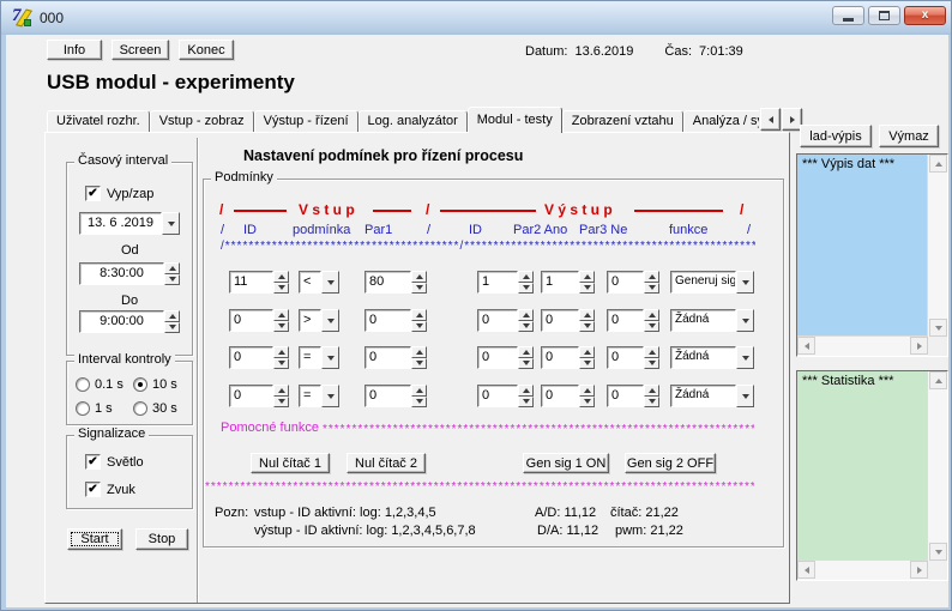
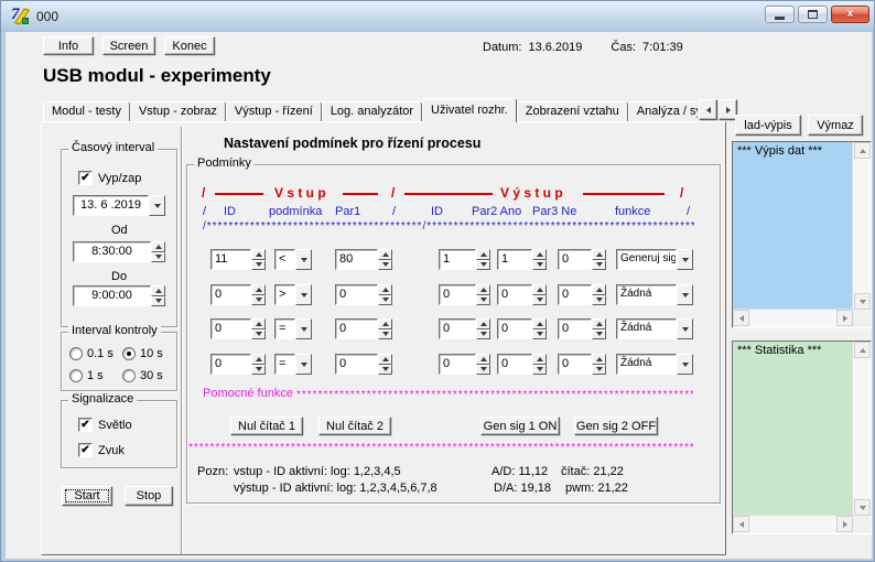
  7
  000
  x
  Info
  Screen
  Konec
  Datum:
  13.6.2019
  Čas:
  7:01:39
  USB modul - experimenty
- Uživatel rozhr.
+ Modul - testy
  Vstup - zobraz
  Výstup - řízení
  Log. analyzátor
- Modul - testy
+ Uživatel rozhr.
  Zobrazení vztahu
  Časový interval
  ✔
  Vyp/zap
  13. 6 .2019
  Od
  8:30:00
  Do
  9:00:00
  Interval kontroly
  0.1 s
  10 s
  1 s
  30 s
  Signalizace
  ✔
  Světlo
  ✔
  Zvuk
  Start
  Stop
  Nastavení podmínek pro řízení procesu
  Podmínky
  /
  V s t u p
  /
  V ý s t u p
  /
  /
  ID
  podmínka
  Par1
  /
  ID
  Par2 Ano
  Par3 Ne
  funkce
  /
  /****************************************/**************************************************
  11
  <
  80
  1
  1
  0
  Generuj sig
  0
  >
  0
  0
  0
  0
  Žádná
  0
  =
  0
  0
  0
  0
  Žádná
  0
  =
  0
  0
  0
  0
  Žádná
  Pomocné funkce
  **************************************************************************
  Nul čítač 1
  Nul čítač 2
  Gen sig 1 ON
  Gen sig 2 OFF
  **********************************************************************************************
  Pozn:
  vstup - ID aktivní: log: 1,2,3,4,5
  A/D: 11,12
  čítač: 21,22
  výstup - ID aktivní: log: 1,2,3,4,5,6,7,8
- D/A: 11,12
+ D/A: 19,18
  pwm: 21,22
  lad-výpis
  Výmaz
  *** Výpis dat ***
  *** Statistika ***
